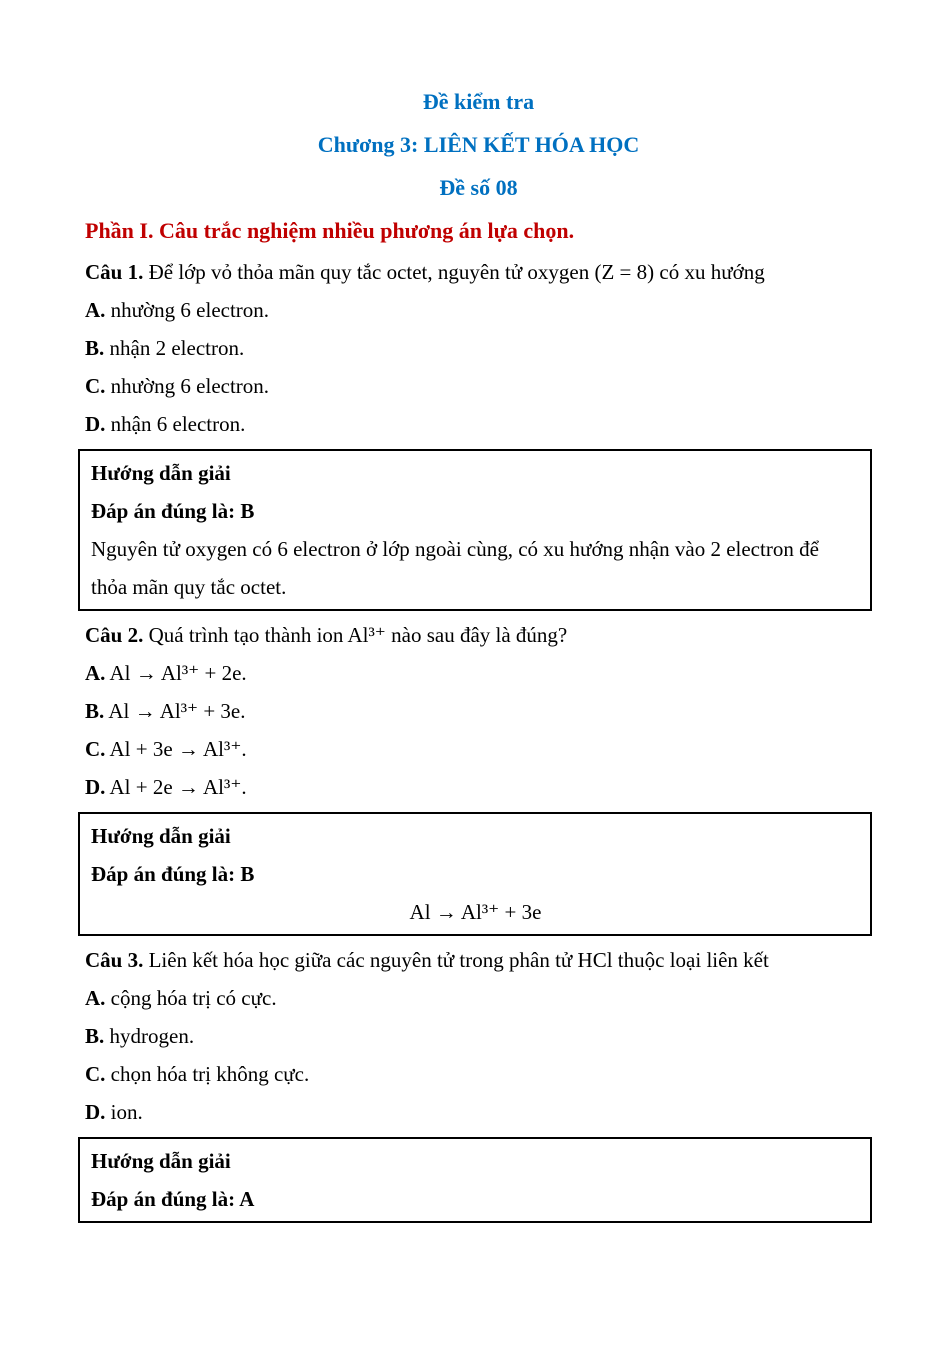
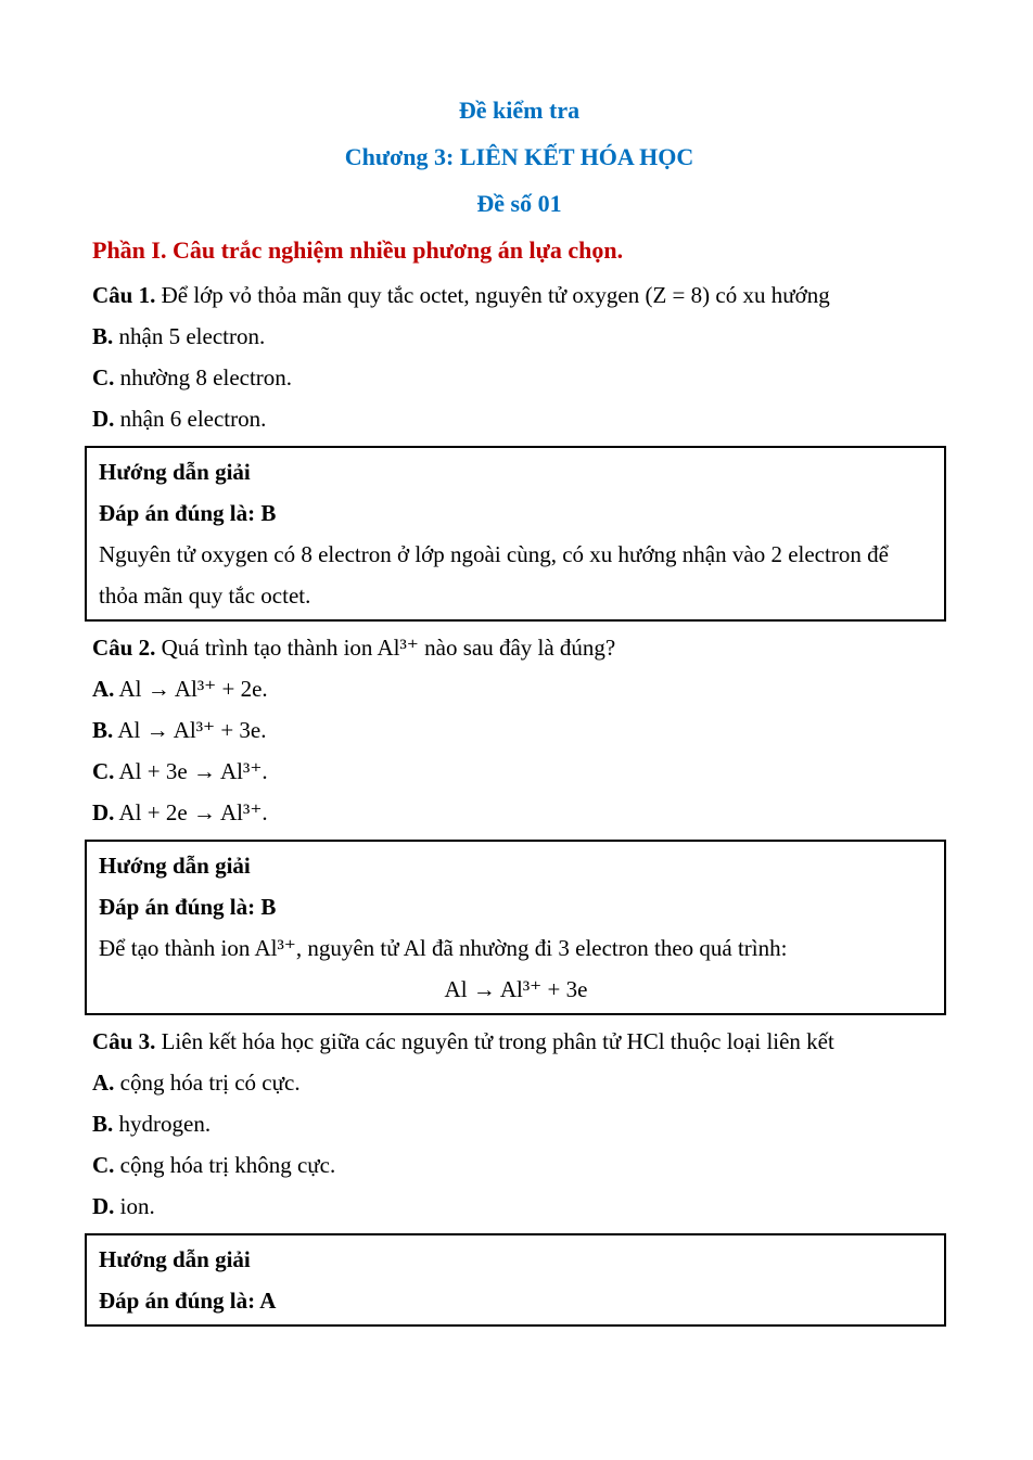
  Đề kiểm tra
  Chương 3: LIÊN KẾT HÓA HỌC
- Đề số 08
+ Đề số 01
  Phần I. Câu trắc nghiệm nhiều phương án lựa chọn.
  Câu 1. Để lớp vỏ thỏa mãn quy tắc octet, nguyên tử oxygen (Z = 8) có xu hướng
- A. nhường 6 electron.
- B. nhận 2 electron.
+ B. nhận 5 electron.
- C. nhường 6 electron.
+ C. nhường 8 electron.
  D. nhận 6 electron.
  Hướng dẫn giải
  Đáp án đúng là: B
- Nguyên tử oxygen có 6 electron ở lớp ngoài cùng, có xu hướng nhận vào 2 electron để thỏa mãn quy tắc octet.
+ Nguyên tử oxygen có 8 electron ở lớp ngoài cùng, có xu hướng nhận vào 2 electron để thỏa mãn quy tắc octet.
  Câu 2. Quá trình tạo thành ion Al³⁺ nào sau đây là đúng?
  A. Al → Al³⁺ + 2e.
  B. Al → Al³⁺ + 3e.
  C. Al + 3e → Al³⁺.
  D. Al + 2e → Al³⁺.
  Hướng dẫn giải
  Đáp án đúng là: B
+ Để tạo thành ion Al³⁺, nguyên tử Al đã nhường đi 3 electron theo quá trình:
  Al → Al³⁺ + 3e
  Câu 3. Liên kết hóa học giữa các nguyên tử trong phân tử HCl thuộc loại liên kết
  A. cộng hóa trị có cực.
  B. hydrogen.
- C. chọn hóa trị không cực.
+ C. cộng hóa trị không cực.
  D. ion.
  Hướng dẫn giải
  Đáp án đúng là: A
